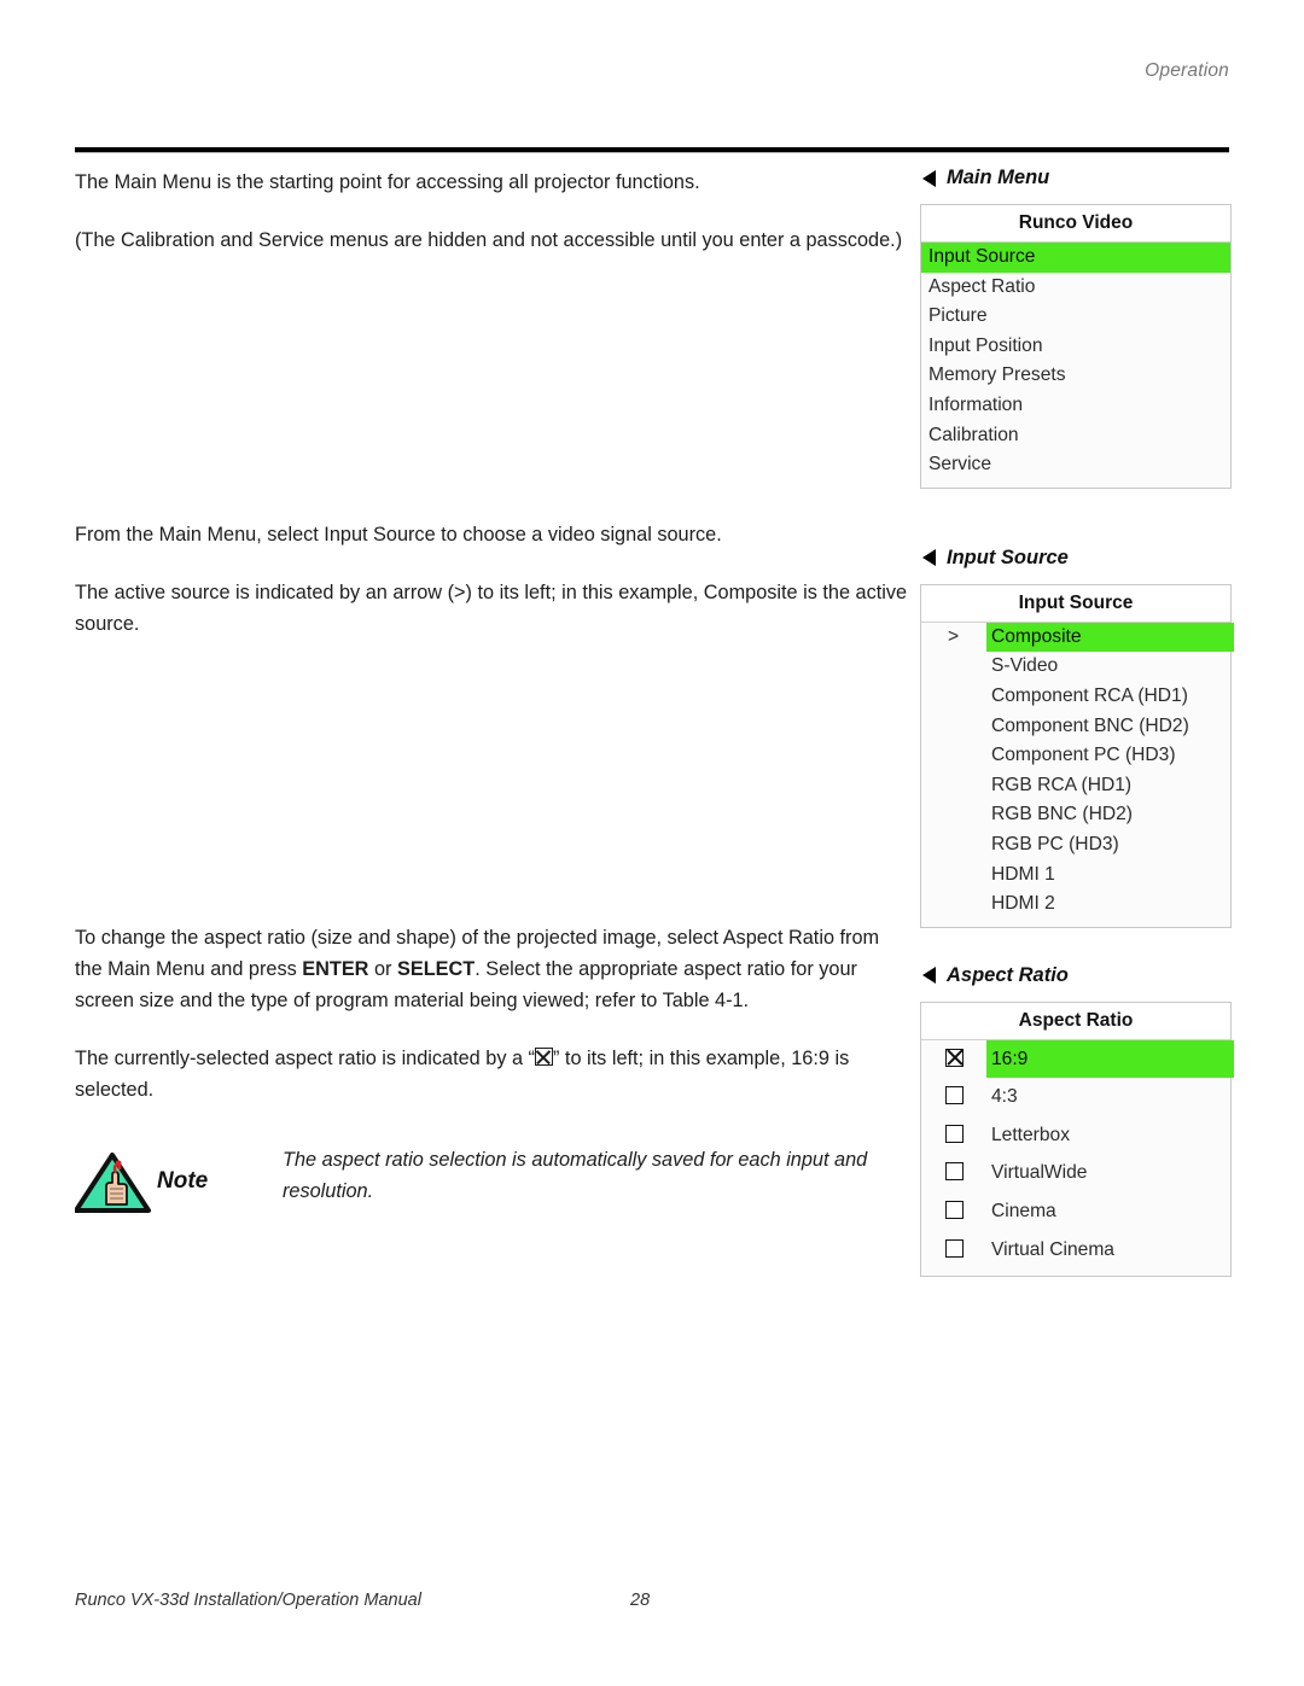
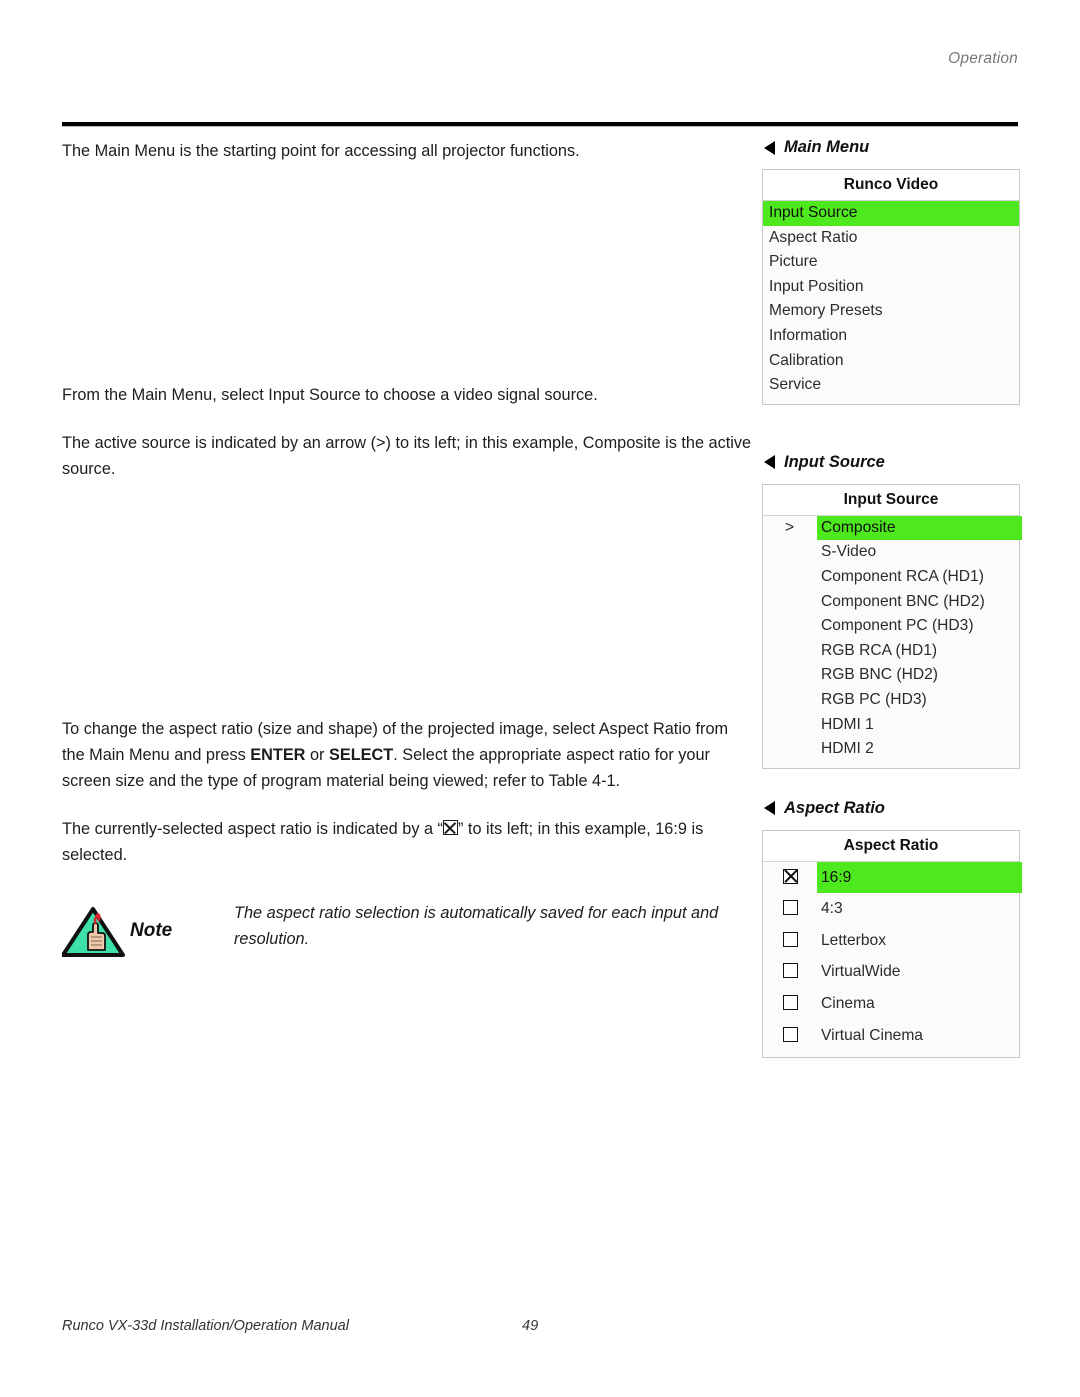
  Operation
  The Main Menu is the starting point for accessing all projector functions.
- (The Calibration and Service menus are hidden and not accessible until you enter a passcode.)
  From the Main Menu, select Input Source to choose a video signal source.
  The active source is indicated by an arrow (>) to its left; in this example, Composite is the active source.
  To change the aspect ratio (size and shape) of the projected image, select Aspect Ratio from the Main Menu and press ENTER or SELECT. Select the appropriate aspect ratio for your screen size and the type of program material being viewed; refer to Table 4-1.
  The currently-selected aspect ratio is indicated by a “ ” to its left; in this example, 16:9 is selected.
  Note
  The aspect ratio selection is automatically saved for each input and resolution.
  Main Menu
  Runco Video
  Input Source
  Aspect Ratio
  Picture
  Input Position
  Memory Presets
  Information
  Calibration
  Service
  Input Source
  Input Source
  >
  Composite
  S-Video
  Component RCA (HD1)
  Component BNC (HD2)
  Component PC (HD3)
  RGB RCA (HD1)
  RGB BNC (HD2)
  RGB PC (HD3)
  HDMI 1
  HDMI 2
  Aspect Ratio
  Aspect Ratio
  16:9
  4:3
  Letterbox
  VirtualWide
  Cinema
  Virtual Cinema
  Runco VX-33d Installation/Operation Manual
- 28
+ 49
